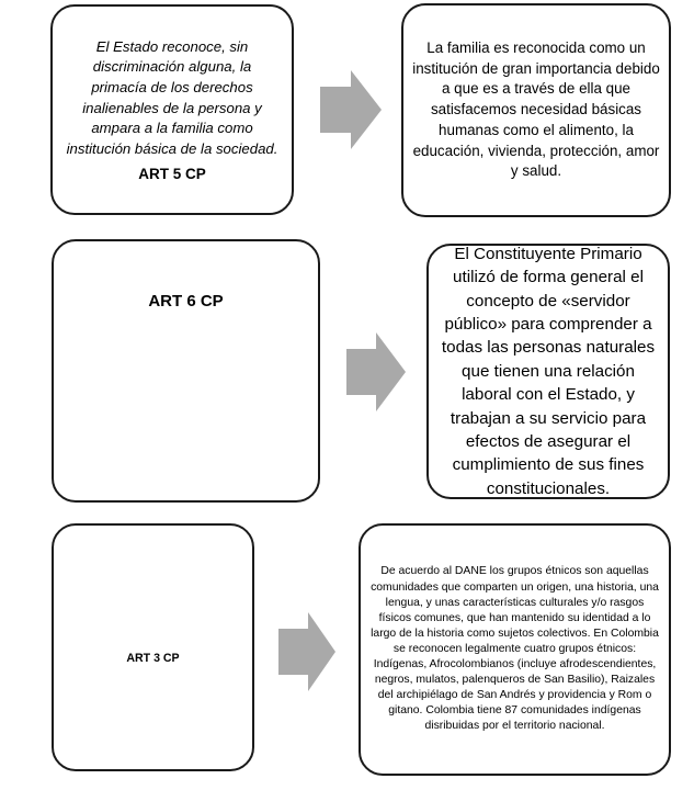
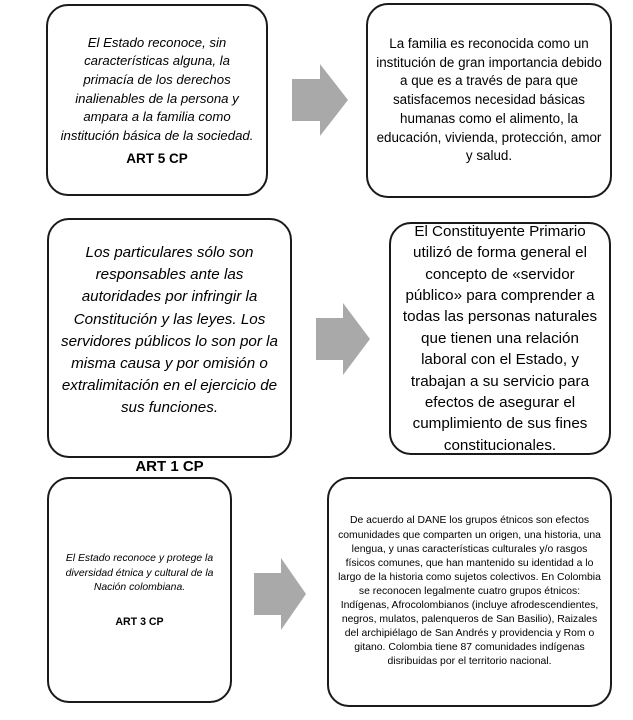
- El Estado reconoce, sin discriminación alguna, la primacía de los derechos inalienables de la persona y ampara a la familia como institución básica de la sociedad.
+ El Estado reconoce, sin características alguna, la primacía de los derechos inalienables de la persona y ampara a la familia como institución básica de la sociedad.
  ART 5 CP
- La familia es reconocida como un institución de gran importancia debido a que es a través de ella que satisfacemos necesidad básicas humanas como el alimento, la educación, vivienda, protección, amor y salud.
+ La familia es reconocida como un institución de gran importancia debido a que es a través de para que satisfacemos necesidad básicas humanas como el alimento, la educación, vivienda, protección, amor y salud.
+ Los particulares sólo son responsables ante las autoridades por infringir la Constitución y las leyes. Los servidores públicos lo son por la misma causa y por omisión o extralimitación en el ejercicio de sus funciones.
- ART 6 CP
+ ART 1 CP
  El Constituyente Primario utilizó de forma general el concepto de «servidor público» para comprender a todas las personas naturales que tienen una relación laboral con el Estado, y trabajan a su servicio para efectos de asegurar el cumplimiento de sus fines constitucionales.
+ El Estado reconoce y protege la diversidad étnica y cultural de la Nación colombiana.
  ART 3 CP
- De acuerdo al DANE los grupos étnicos son aquellas comunidades que comparten un origen, una historia, una lengua, y unas características culturales y/o rasgos físicos comunes, que han mantenido su identidad a lo largo de la historia como sujetos colectivos. En Colombia se reconocen legalmente cuatro grupos étnicos: Indígenas, Afrocolombianos (incluye afrodescendientes, negros, mulatos, palenqueros de San Basilio), Raizales del archipiélago de San Andrés y providencia y Rom o gitano. Colombia tiene 87 comunidades indígenas disribuidas por el territorio nacional.
+ De acuerdo al DANE los grupos étnicos son efectos comunidades que comparten un origen, una historia, una lengua, y unas características culturales y/o rasgos físicos comunes, que han mantenido su identidad a lo largo de la historia como sujetos colectivos. En Colombia se reconocen legalmente cuatro grupos étnicos: Indígenas, Afrocolombianos (incluye afrodescendientes, negros, mulatos, palenqueros de San Basilio), Raizales del archipiélago de San Andrés y providencia y Rom o gitano. Colombia tiene 87 comunidades indígenas disribuidas por el territorio nacional.
